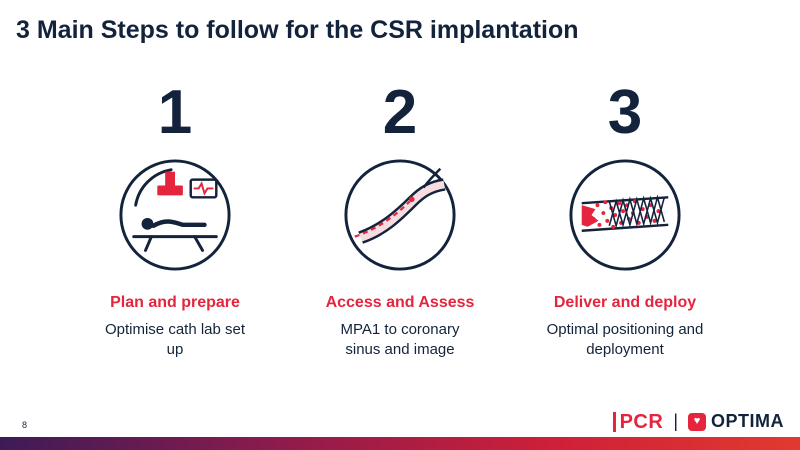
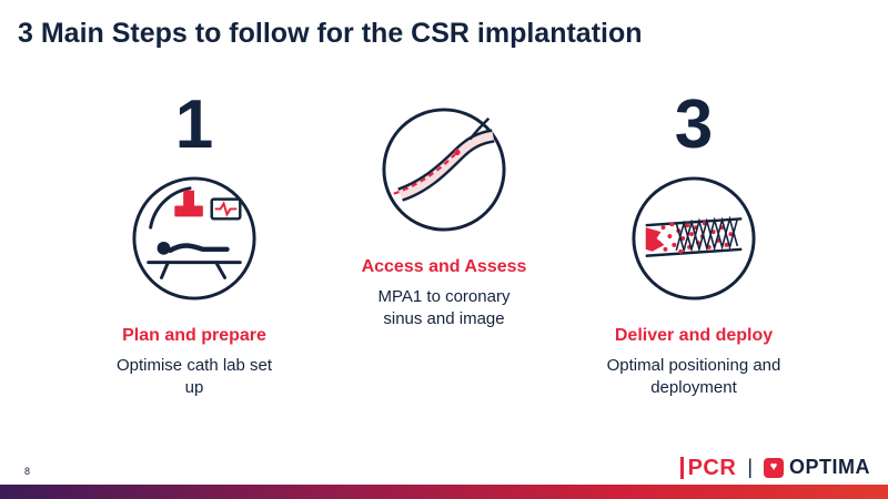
  3 Main Steps to follow for the CSR implantation
  1
  Plan and prepare
  Optimise cath lab set up
- 2
  Access and Assess
  MPA1 to coronary sinus and image
  3
  Deliver and deploy
  Optimal positioning and deployment
  8
  PCR
  |
  ♥
  OPTIMA
